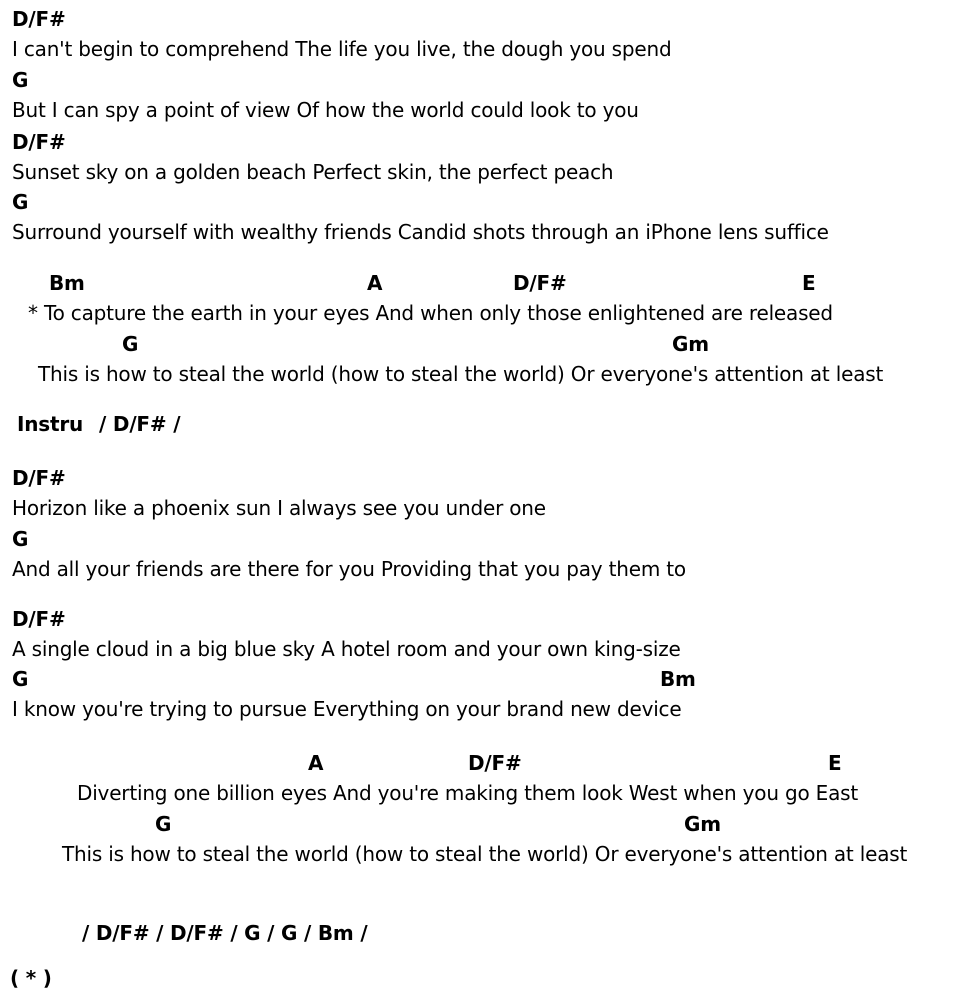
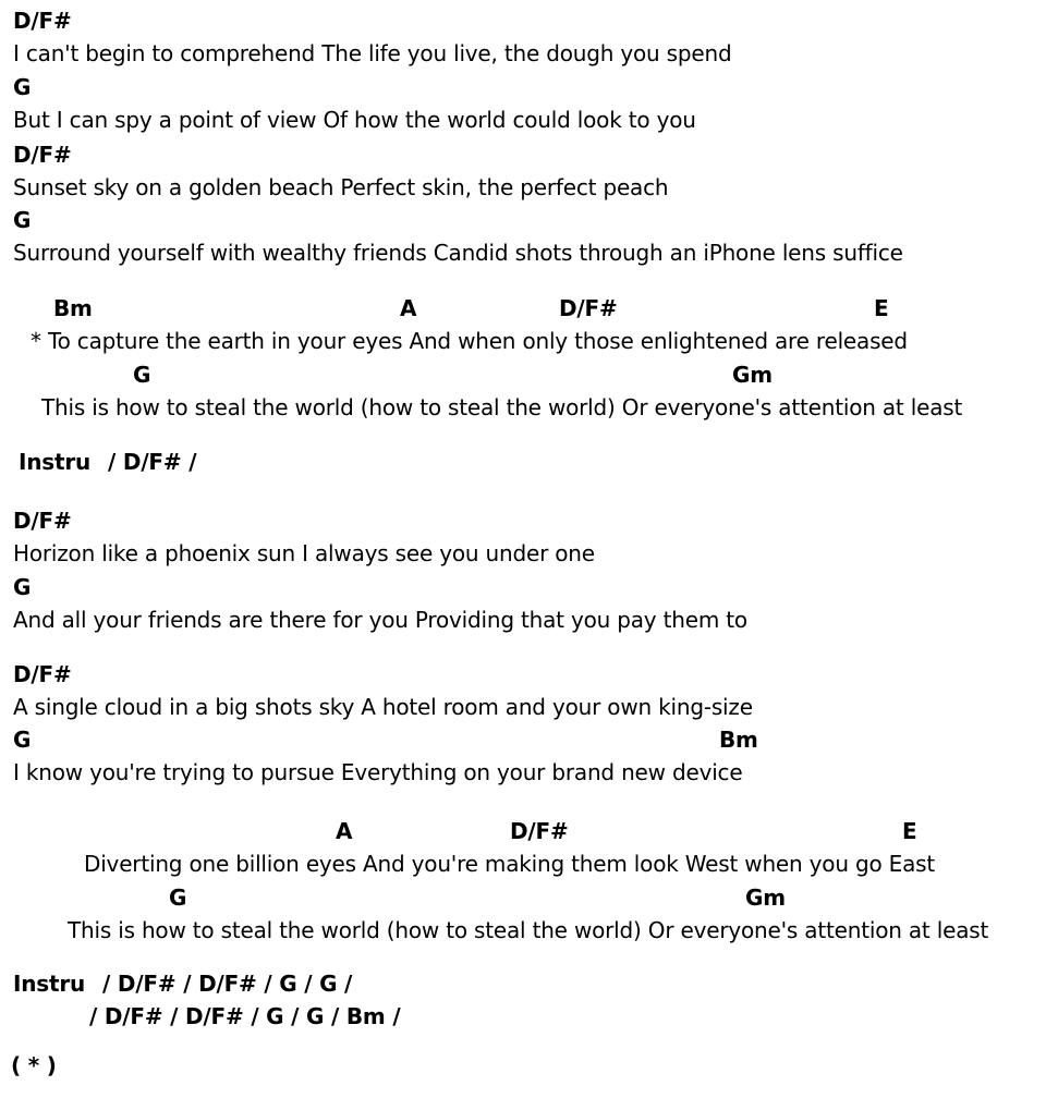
  D/F#
  I can't begin to comprehend The life you live, the dough you spend
  G
  But I can spy a point of view Of how the world could look to you
  D/F#
  Sunset sky on a golden beach Perfect skin, the perfect peach
  G
  Surround yourself with wealthy friends Candid shots through an iPhone lens suffice
  Bm
  A
  D/F#
  E
  * To capture the earth in your eyes And when only those enlightened are released
  G
  Gm
  This is how to steal the world (how to steal the world) Or everyone's attention at least
  Instru / D/F# /
  D/F#
  Horizon like a phoenix sun I always see you under one
  G
  And all your friends are there for you Providing that you pay them to
  D/F#
- A single cloud in a big blue sky A hotel room and your own king-size
+ A single cloud in a big shots sky A hotel room and your own king-size
  G
  Bm
  I know you're trying to pursue Everything on your brand new device
  A
  D/F#
  E
  Diverting one billion eyes And you're making them look West when you go East
  G
  Gm
  This is how to steal the world (how to steal the world) Or everyone's attention at least
+ Instru / D/F# / D/F# / G / G /
  / D/F# / D/F# / G / G / Bm /
  ( * )
